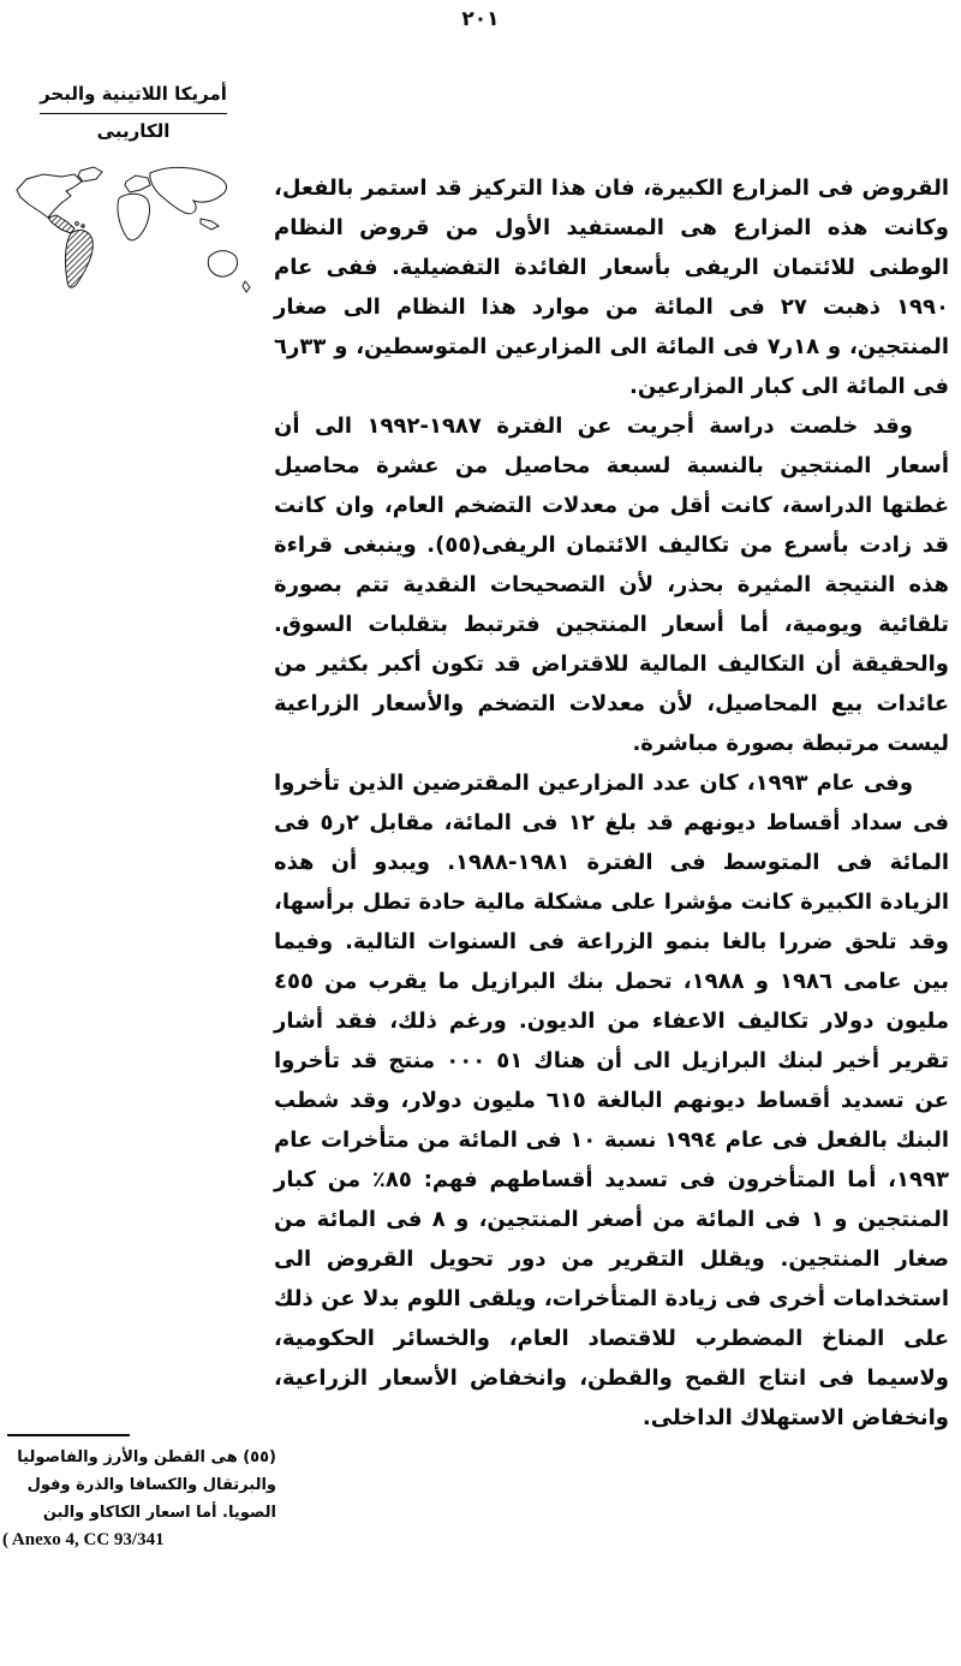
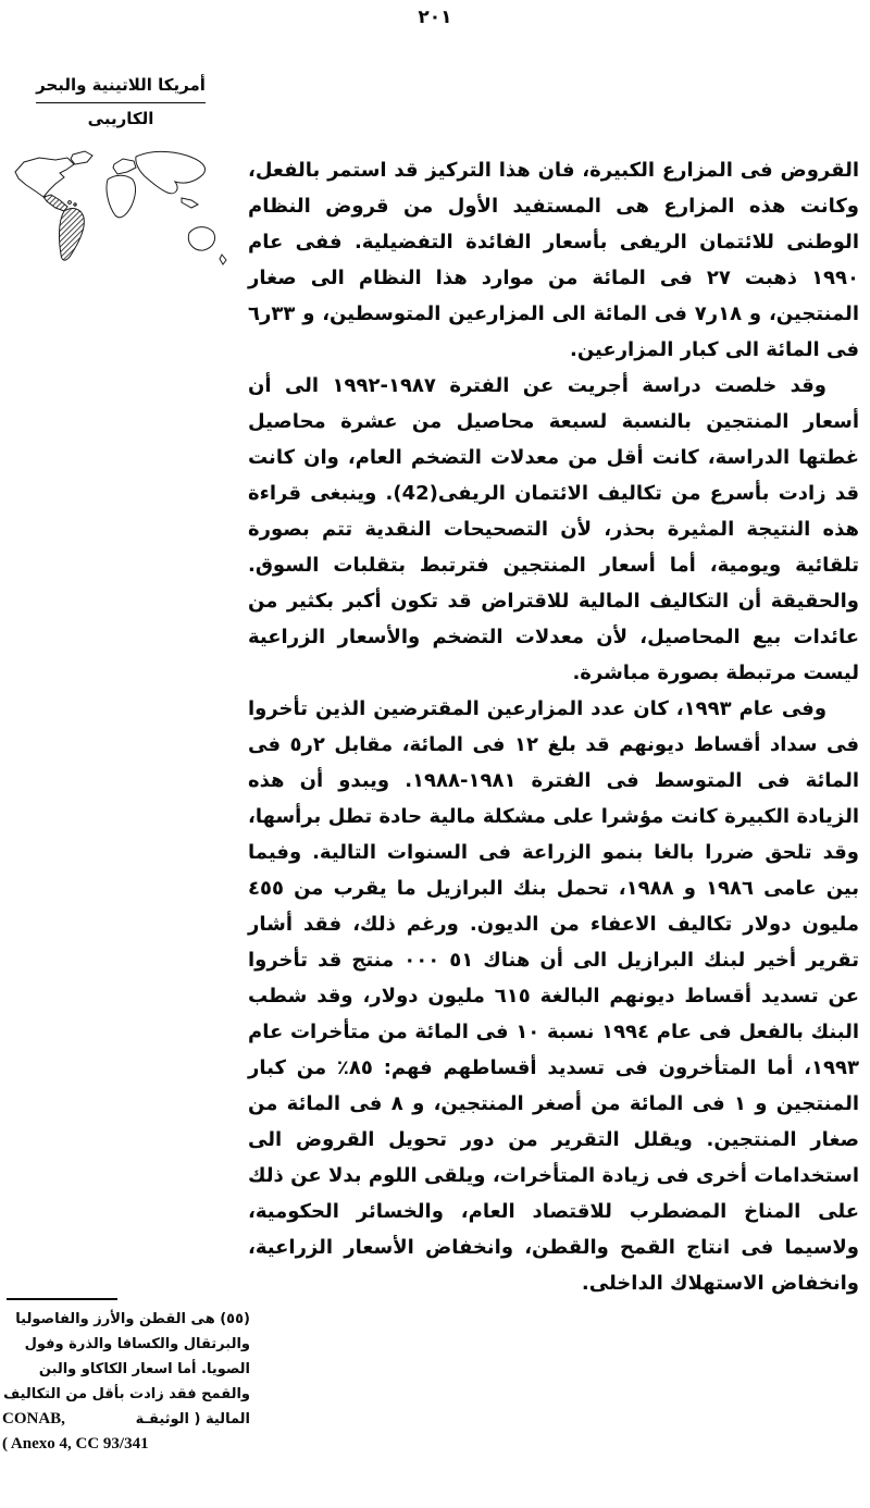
  ٢٠١
  أمريكا اللاتينية والبحر
  الكاريبى
  القروض فى المزارع الكبيرة، فان هذا التركيز قد استمر بالفعل، وكانت هذه المزارع هى المستفيد الأول من قروض النظام الوطنى للائتمان الريفى بأسعار الفائدة التفضيلية. ففى عام ١٩٩٠ ذهبت ٢٧ فى المائة من موارد هذا النظام الى صغار المنتجين، و ١٨ر٧ فى المائة الى المزارعين المتوسطين، و ٣٣ر٦ فى المائة الى كبار المزارعين.
- وقد خلصت دراسة أجريت عن الفترة ١٩٨٧-١٩٩٢ الى أن أسعار المنتجين بالنسبة لسبعة محاصيل من عشرة محاصيل غطتها الدراسة، كانت أقل من معدلات التضخم العام، وان كانت قد زادت بأسرع من تكاليف الائتمان الريفى(٥٥). وينبغى قراءة هذه النتيجة المثيرة بحذر، لأن التصحيحات النقدية تتم بصورة تلقائية ويومية، أما أسعار المنتجين فترتبط بتقلبات السوق. والحقيقة أن التكاليف المالية للاقتراض قد تكون أكبر بكثير من عائدات بيع المحاصيل، لأن معدلات التضخم والأسعار الزراعية ليست مرتبطة بصورة مباشرة.
+ وقد خلصت دراسة أجريت عن الفترة ١٩٨٧-١٩٩٢ الى أن أسعار المنتجين بالنسبة لسبعة محاصيل من عشرة محاصيل غطتها الدراسة، كانت أقل من معدلات التضخم العام، وان كانت قد زادت بأسرع من تكاليف الائتمان الريفى(42). وينبغى قراءة هذه النتيجة المثيرة بحذر، لأن التصحيحات النقدية تتم بصورة تلقائية ويومية، أما أسعار المنتجين فترتبط بتقلبات السوق. والحقيقة أن التكاليف المالية للاقتراض قد تكون أكبر بكثير من عائدات بيع المحاصيل، لأن معدلات التضخم والأسعار الزراعية ليست مرتبطة بصورة مباشرة.
  وفى عام ١٩٩٣، كان عدد المزارعين المقترضين الذين تأخروا فى سداد أقساط ديونهم قد بلغ ١٢ فى المائة، مقابل ٢ر٥ فى المائة فى المتوسط فى الفترة ١٩٨١-١٩٨٨. ويبدو أن هذه الزيادة الكبيرة كانت مؤشرا على مشكلة مالية حادة تطل برأسها، وقد تلحق ضررا بالغا بنمو الزراعة فى السنوات التالية. وفيما بين عامى ١٩٨٦ و ١٩٨٨، تحمل بنك البرازيل ما يقرب من ٤٥٥ مليون دولار تكاليف الاعفاء من الديون. ورغم ذلك، فقد أشار تقرير أخير لبنك البرازيل الى أن هناك ٥١ ٠٠٠ منتج قد تأخروا عن تسديد أقساط ديونهم البالغة ٦١٥ مليون دولار، وقد شطب البنك بالفعل فى عام ١٩٩٤ نسبة ١٠ فى المائة من متأخرات عام ١٩٩٣، أما المتأخرون فى تسديد أقساطهم فهم: ٨٥٪ من كبار المنتجين و ١ فى المائة من أصغر المنتجين، و ٨ فى المائة من صغار المنتجين. ويقلل التقرير من دور تحويل القروض الى استخدامات أخرى فى زيادة المتأخرات، ويلقى اللوم بدلا عن ذلك على المناخ المضطرب للاقتصاد العام، والخسائر الحكومية، ولاسيما فى انتاج القمح والقطن، وانخفاض الأسعار الزراعية، وانخفاض الاستهلاك الداخلى.
  (٥٥) هى القطن والأرز والفاصوليا
  والبرتقال والكسافا والذرة وفول
  الصويا. أما اسعار الكاكاو والبن
+ والقمح فقد زادت بأقل من التكاليف
+ المالية ( الوثيقـة
+ CONAB,
  ( Anexo 4, CC 93/341
